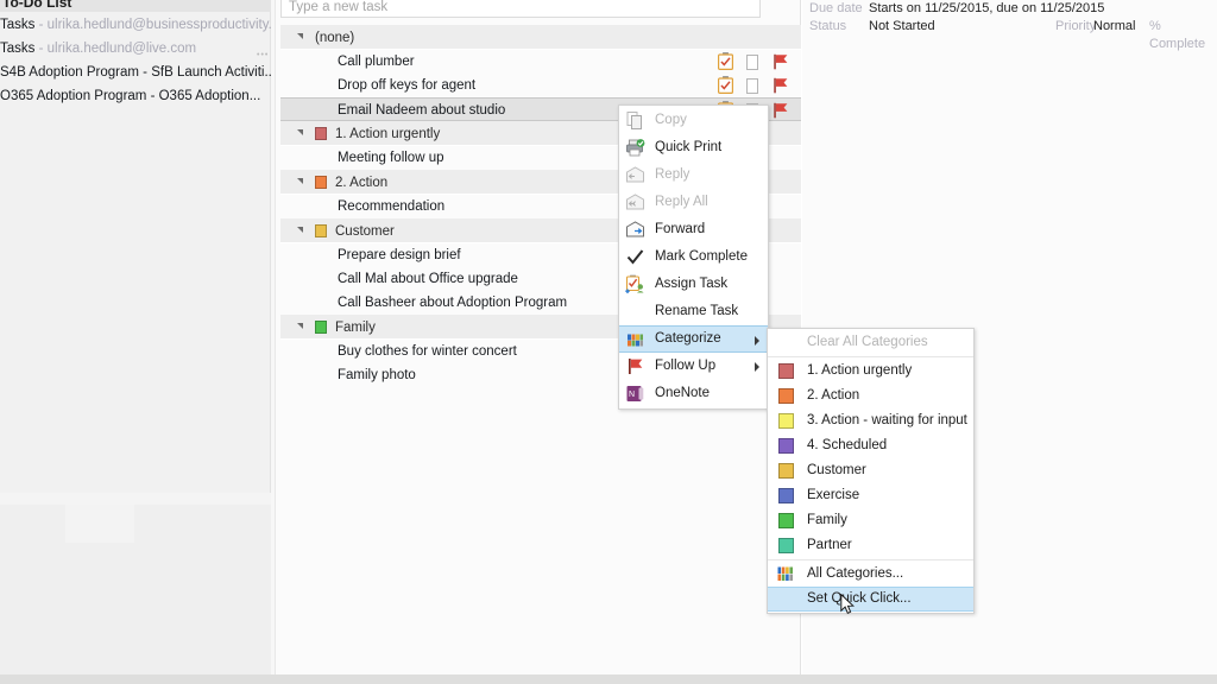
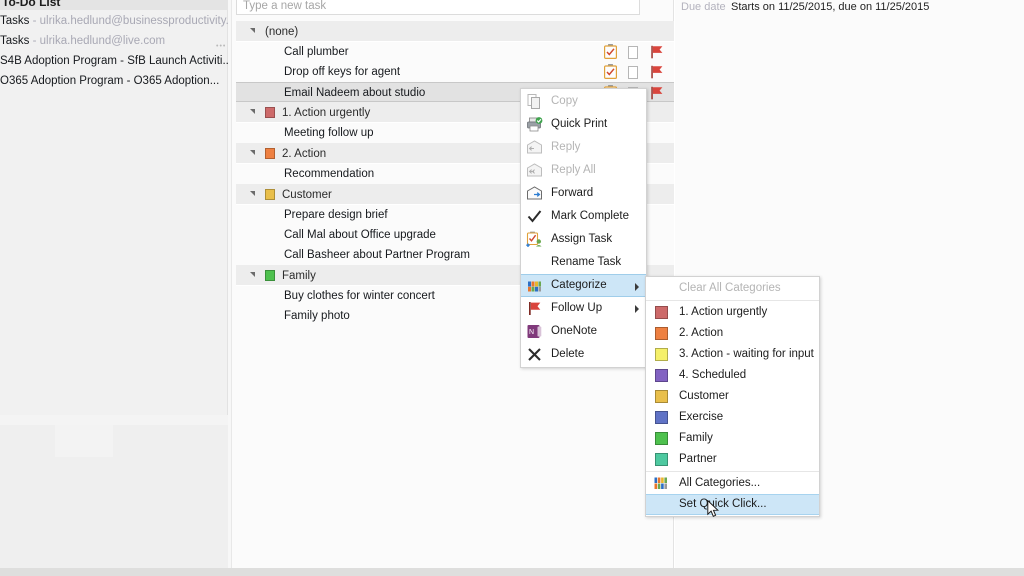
  To-Do List
  Tasks - ulrika.hedlund@businessproductivity
  Tasks - ulrika.hedlund@live.com
  S4B Adoption Program - SfB Launch Activiti.
  O365 Adoption Program - O365 Adoption...
  Type a new task
  (none)
  Call plumber
  Drop off keys for agent
  Email Nadeem about studio
  1. Action urgently
  Meeting follow up
  2. Action
  Recommendation
  Customer
  Prepare design brief
  Call Mal about Office upgrade
- Call Basheer about Adoption Program
+ Call Basheer about Partner Program
  Family
  Buy clothes for winter concert
  Family photo
  Due date
  Starts on 11/25/2015, due on 11/25/2015
- Status
- Not Started
- Priority
- Normal
- % Complete
  Copy
  Quick Print
  Reply
  Reply All
  Forward
  Mark Complete
  Assign Task
  Rename Task
  Categorize
  Follow Up
  OneNote
+ Delete
  Clear All Categories
  1. Action urgently
  2. Action
  3. Action - waiting for input
  4. Scheduled
  Customer
  Exercise
  Family
  Partner
  All Categories...
  Set Qick Click...
